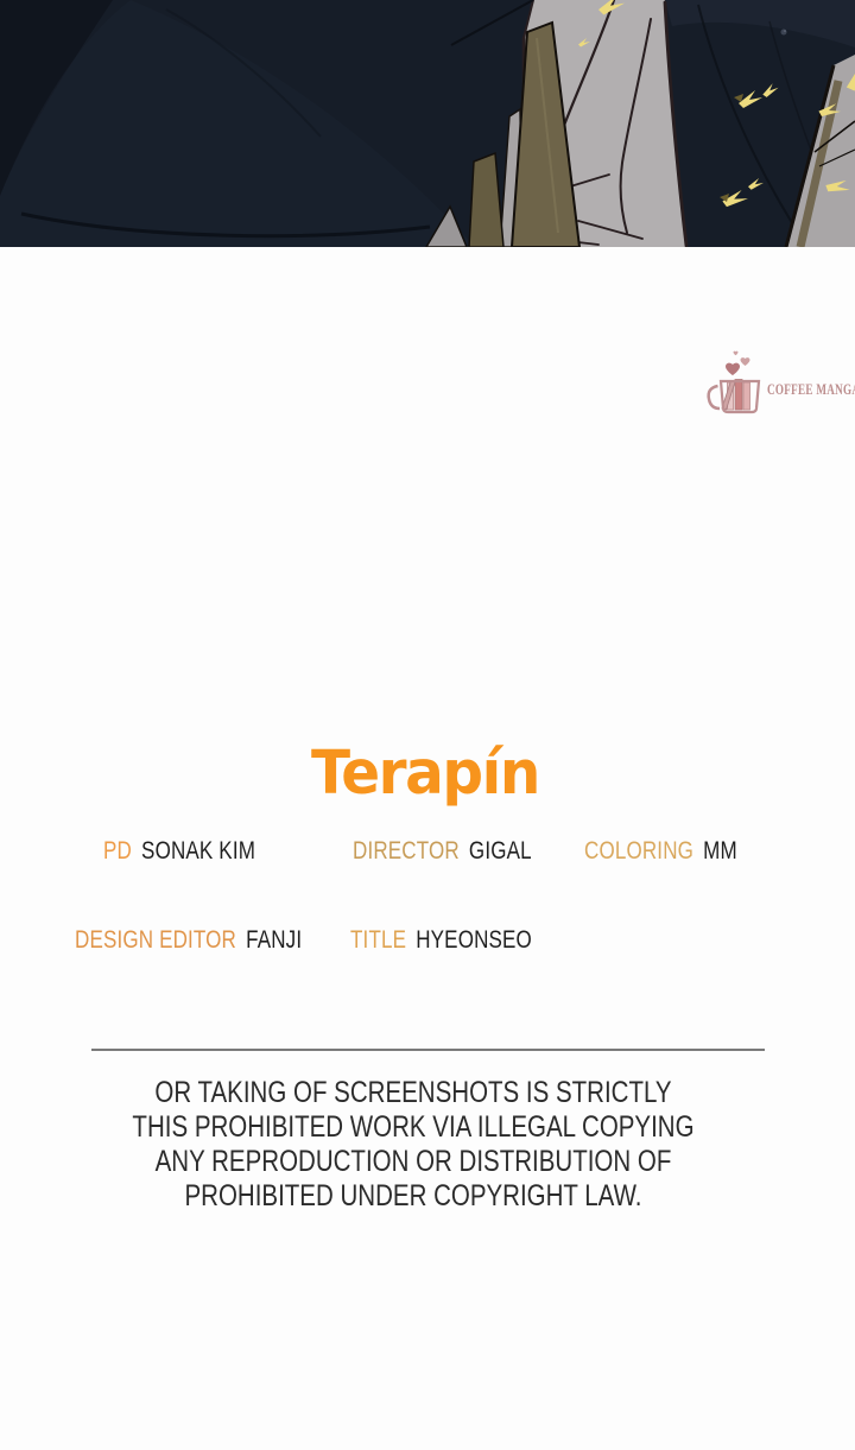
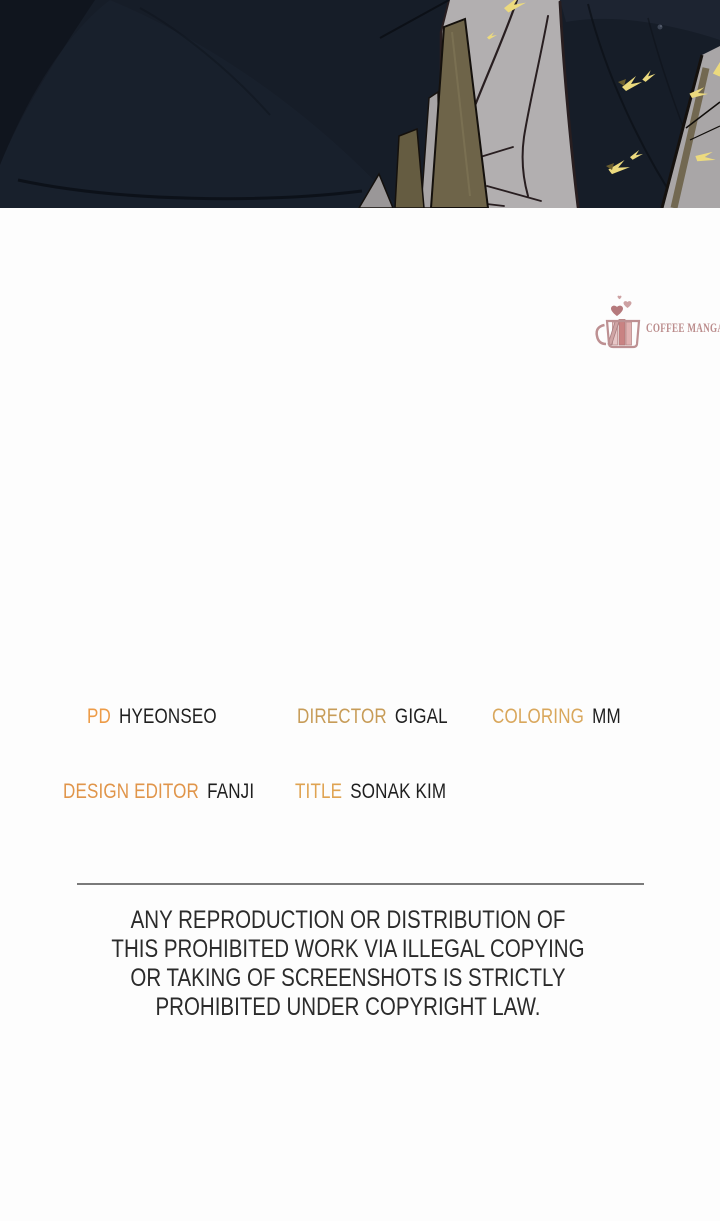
  COFFEE MANG
- Terapín
- PD SONAK KIM
+ PD HYEONSEO
  DIRECTOR GIGAL
  COLORING MM
  DESIGN EDITOR FANJI
- TITLE HYEONSEO
+ TITLE SONAK KIM
- OR TAKING OF SCREENSHOTS IS STRICTLY
+ ANY REPRODUCTION OR DISTRIBUTION OF
  THIS PROHIBITED WORK VIA ILLEGAL COPYING
- ANY REPRODUCTION OR DISTRIBUTION OF
+ OR TAKING OF SCREENSHOTS IS STRICTLY
  PROHIBITED UNDER COPYRIGHT LAW.
